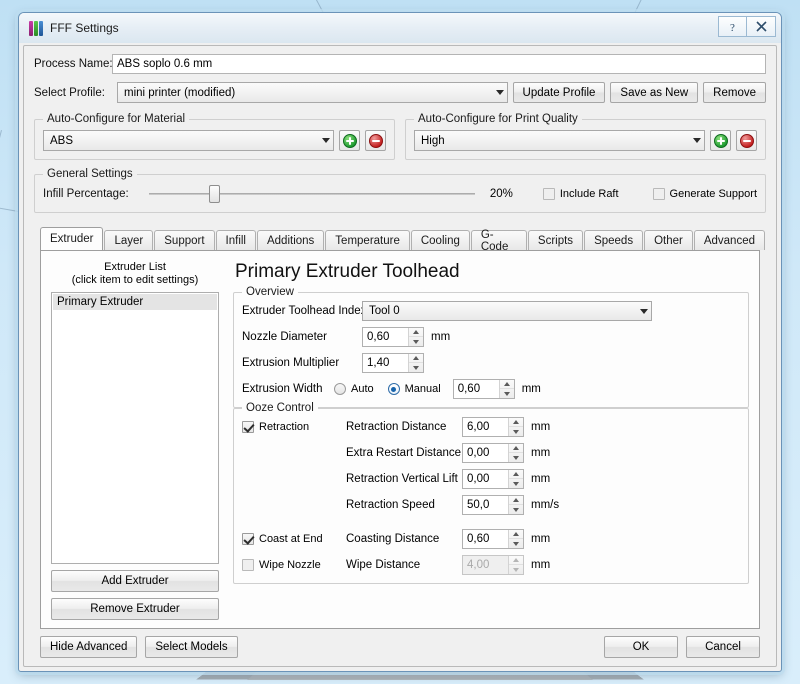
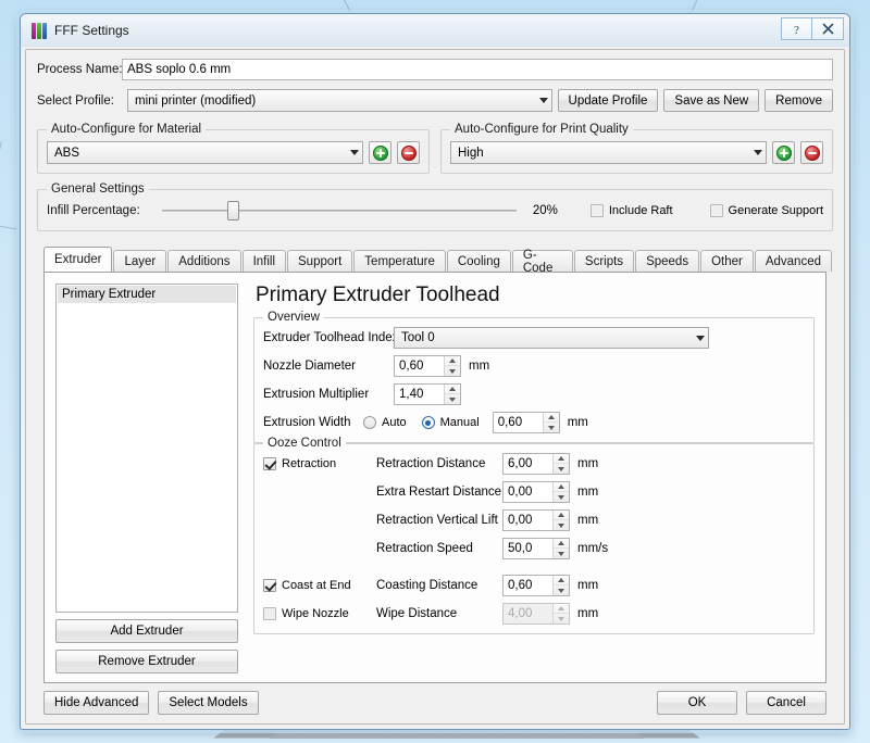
  FFF Settings
  ?
  Process Name:
  ABS soplo 0.6 mm
  Select Profile:
  mini printer (modified)
  Update Profile
  Save as New
  Remove
  Auto-Configure for Material
  ABS
  Auto-Configure for Print Quality
  High
  General Settings
  Infill Percentage:
  20%
  Include Raft
  Generate Support
  Extruder
  Layer
- Support
+ Additions
  Infill
- Additions
+ Support
  Temperature
  Cooling
  G-Code
  Scripts
  Speeds
  Other
  Advanced
- Extruder List
- (click item to edit settings)
  Primary Extruder
  Add Extruder
  Remove Extruder
  Primary Extruder Toolhead
  Overview
  Extruder Toolhead Inde
  Tool 0
  Nozzle Diameter
  0,60
  mm
  Extrusion Multiplier
  1,40
  Extrusion Width
  Auto
  Manual
  0,60
  mm
  Ooze Control
  Retraction
  Retraction Distance
  6,00
  mm
  Extra Restart Distance
  0,00
  mm
  Retraction Vertical Lift
  0,00
  mm
  Retraction Speed
  50,0
  mm/s
  Coast at End
  Coasting Distance
  0,60
  mm
  Wipe Nozzle
  Wipe Distance
  4,00
  mm
  Hide Advanced
  Select Models
  OK
  Cancel
